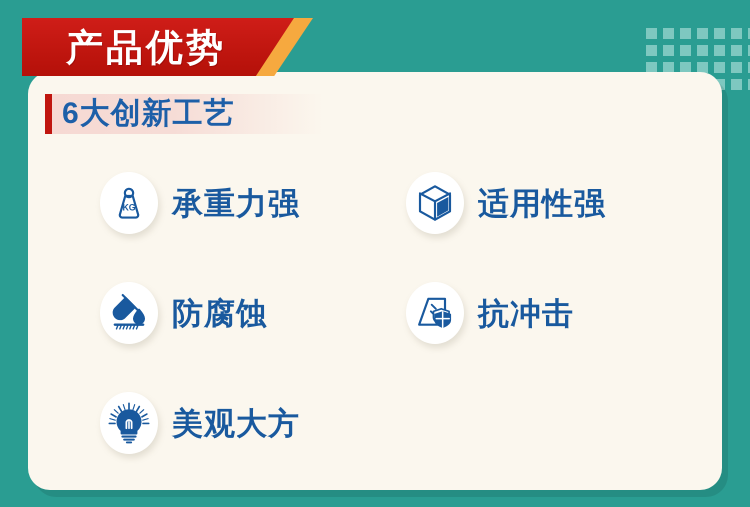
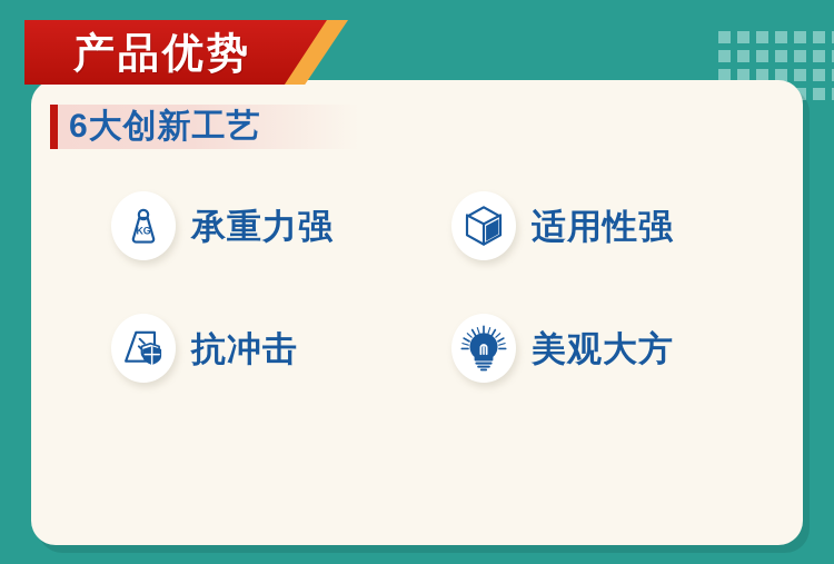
  产品优势
  6大创新工艺
  KG
  承重力强
  适用性强
- 防腐蚀
  抗冲击
  美观大方
